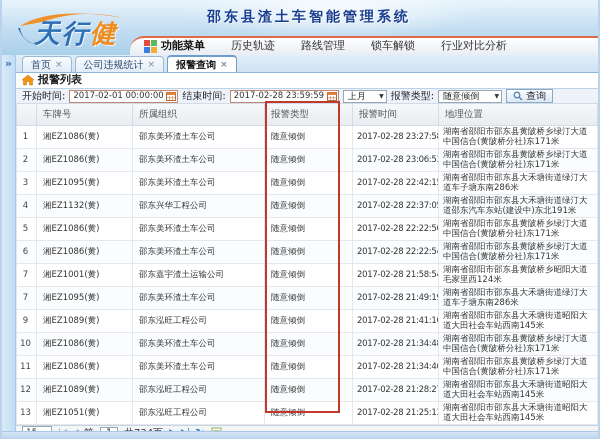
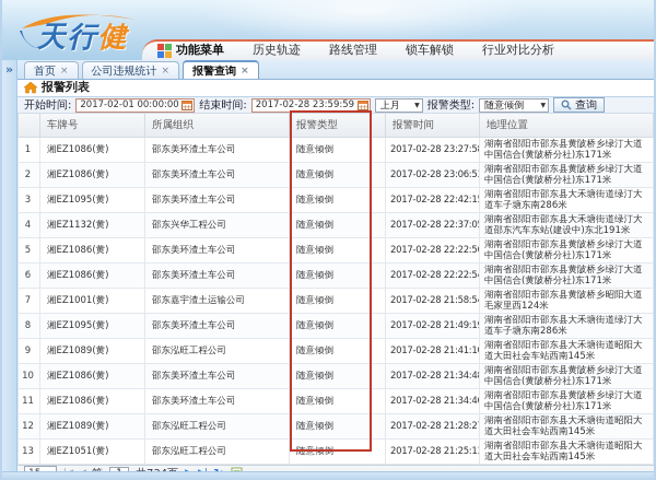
  天行健
- 邵东县渣土车智能管理系统
  功能菜单
  历史轨迹
  路线管理
  锁车解锁
  行业对比分析
  »
  首页
  ×
  公司违规统计
  ×
  报警查询
  ×
  报警列表
  开始时间:
  2017-02-01 00:00:00
  结束时间:
  2017-02-28 23:59:59
  上月
  报警类型:
  随意倾倒
  查询
  	车牌号	所属组织	报警类型	报警时间	地理位置
  1	湘EZ1086(黄)	邵东美环渣土车公司	随意倾倒	2017-02-28 23:27:5	湖南省邵阳市邵东县黄陂桥乡绿汀大道中国信合(黄陂桥分社)东171米
  2	湘EZ1086(黄)	邵东美环渣土车公司	随意倾倒	2017-02-28 23:06:5	湖南省邵阳市邵东县黄陂桥乡绿汀大道中国信合(黄陂桥分社)东171米
  3	湘EZ1095(黄)	邵东美环渣土车公司	随意倾倒	2017-02-28 22:42:1	湖南省邵阳市邵东县大禾塘街道绿汀大道车子塘东南286米
  4	湘EZ1132(黄)	邵东兴华工程公司	随意倾倒	2017-02-28 22:37:0	湖南省邵阳市邵东县大禾塘街道绿汀大道邵东汽车东站(建设中)东北191米
  5	湘EZ1086(黄)	邵东美环渣土车公司	随意倾倒	2017-02-28 22:22:5	湖南省邵阳市邵东县黄陂桥乡绿汀大道中国信合(黄陂桥分社)东171米
  6	湘EZ1086(黄)	邵东美环渣土车公司	随意倾倒	2017-02-28 22:22:5	湖南省邵阳市邵东县黄陂桥乡绿汀大道中国信合(黄陂桥分社)东171米
  7	湘EZ1001(黄)	邵东嘉宇渣土运输公司	随意倾倒	2017-02-28 21:58:5	湖南省邵阳市邵东县黄陂桥乡昭阳大道毛家里西124米
- 7	湘EZ1095(黄)	邵东美环渣土车公司	随意倾倒	2017-02-28 21:49:1	湖南省邵阳市邵东县大禾塘街道绿汀大道车子塘东南286米
+ 8	湘EZ1095(黄)	邵东美环渣土车公司	随意倾倒	2017-02-28 21:49:1	湖南省邵阳市邵东县大禾塘街道绿汀大道车子塘东南286米
  9	湘EZ1089(黄)	邵东泓旺工程公司	随意倾倒	2017-02-28 21:41:1	湖南省邵阳市邵东县大禾塘街道昭阳大道大田社会车站西南145米
  10	湘EZ1086(黄)	邵东美环渣土车公司	随意倾倒	2017-02-28 21:34:4	湖南省邵阳市邵东县黄陂桥乡绿汀大道中国信合(黄陂桥分社)东171米
  11	湘EZ1086(黄)	邵东美环渣土车公司	随意倾倒	2017-02-28 21:34:4	湖南省邵阳市邵东县黄陂桥乡绿汀大道中国信合(黄陂桥分社)东171米
  12	湘EZ1089(黄)	邵东泓旺工程公司	随意倾倒	2017-02-28 21:28:2	湖南省邵阳市邵东县大禾塘街道昭阳大道大田社会车站西南145米
  13	湘EZ1051(黄)	邵东泓旺工程公司	随意倾倒	2017-02-28 21:25:1	湖南省邵阳市邵东县大禾塘街道昭阳大道大田社会车站西南145米
